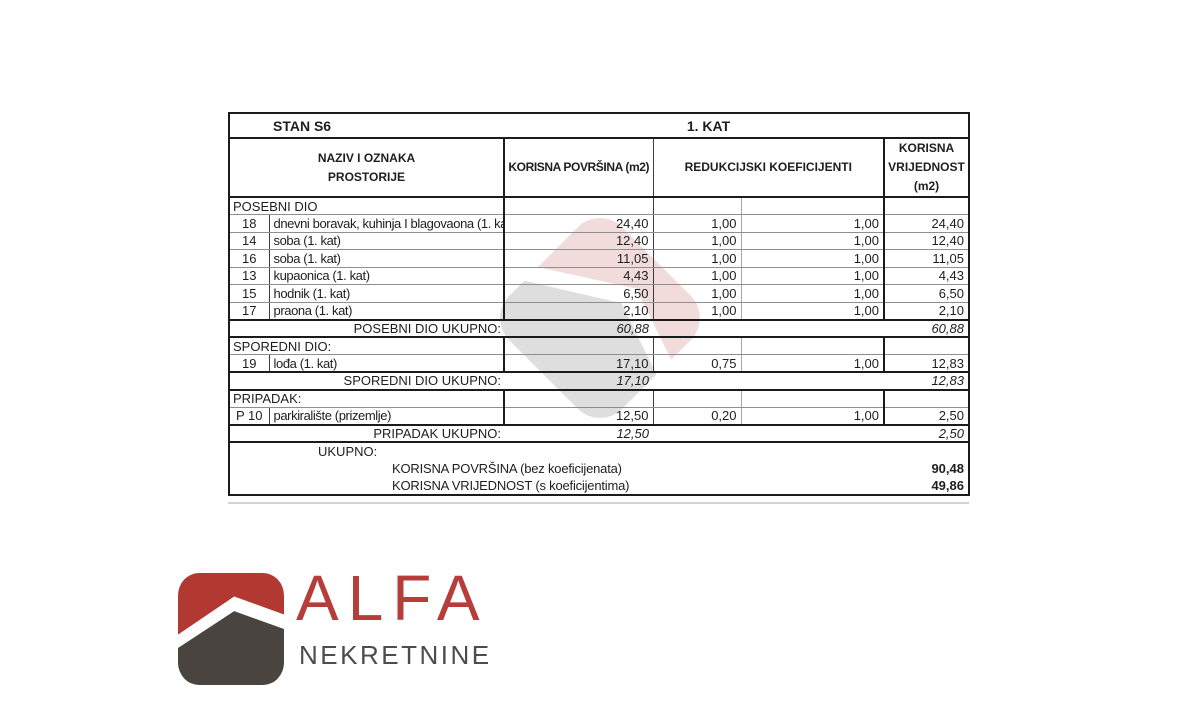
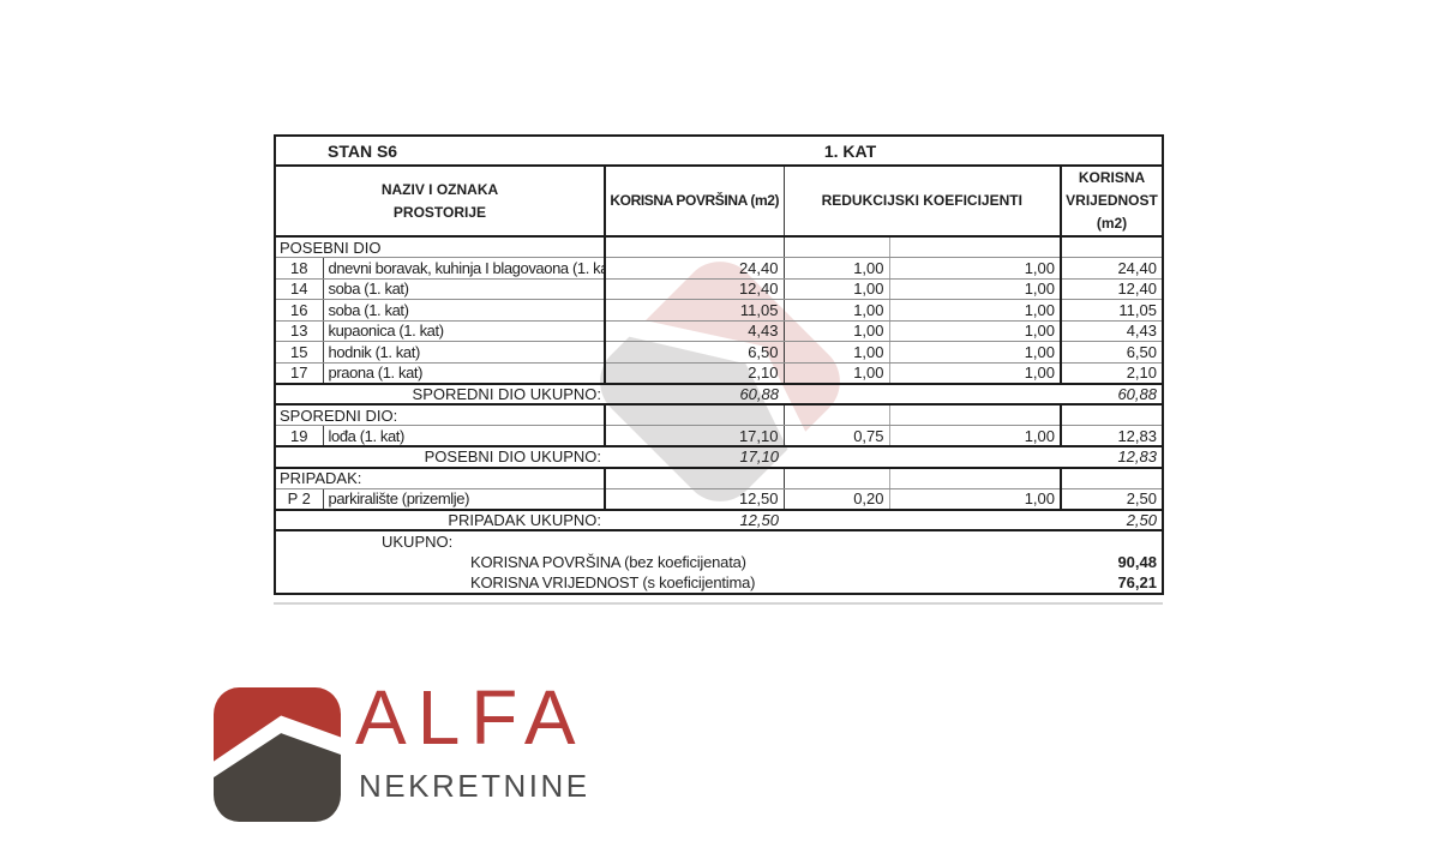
  STAN S6	1. KAT
  NAZIV I OZNAKA PROSTORIJE	KORISNA POVRŠINA (m2)	REDUKCIJSKI KOEFICIJENTI	KORISNA VRIJEDNOST (m2)
  POSEBNI DIO
  18	dnevni boravak, kuhinja I blagovaona (1. ka	24,40	1,00	1,00	24,40
  14	soba (1. kat)	12,40	1,00	1,00	12,40
  16	soba (1. kat)	11,05	1,00	1,00	11,05
  13	kupaonica (1. kat)	4,43	1,00	1,00	4,43
  15	hodnik (1. kat)	6,50	1,00	1,00	6,50
  17	praona (1. kat)	2,10	1,00	1,00	2,10
- POSEBNI DIO UKUPNO:	60,88		60,88
+ SPOREDNI DIO UKUPNO:	60,88		60,88
  SPOREDNI DIO:
  19	lođa (1. kat)	17,10	0,75	1,00	12,83
- SPOREDNI DIO UKUPNO:	17,10		12,83
+ POSEBNI DIO UKUPNO:	17,10		12,83
  PRIPADAK:
- P 10	parkiralište (prizemlje)	12,50	0,20	1,00	2,50
+ P 2	parkiralište (prizemlje)	12,50	0,20	1,00	2,50
  PRIPADAK UKUPNO:	12,50		2,50
  UKUPNO:
  KORISNA POVRŠINA (bez koeficijenata)	90,48
- KORISNA VRIJEDNOST (s koeficijentima)	49,86
+ KORISNA VRIJEDNOST (s koeficijentima)	76,21
  ALFA
  NEKRETNINE
